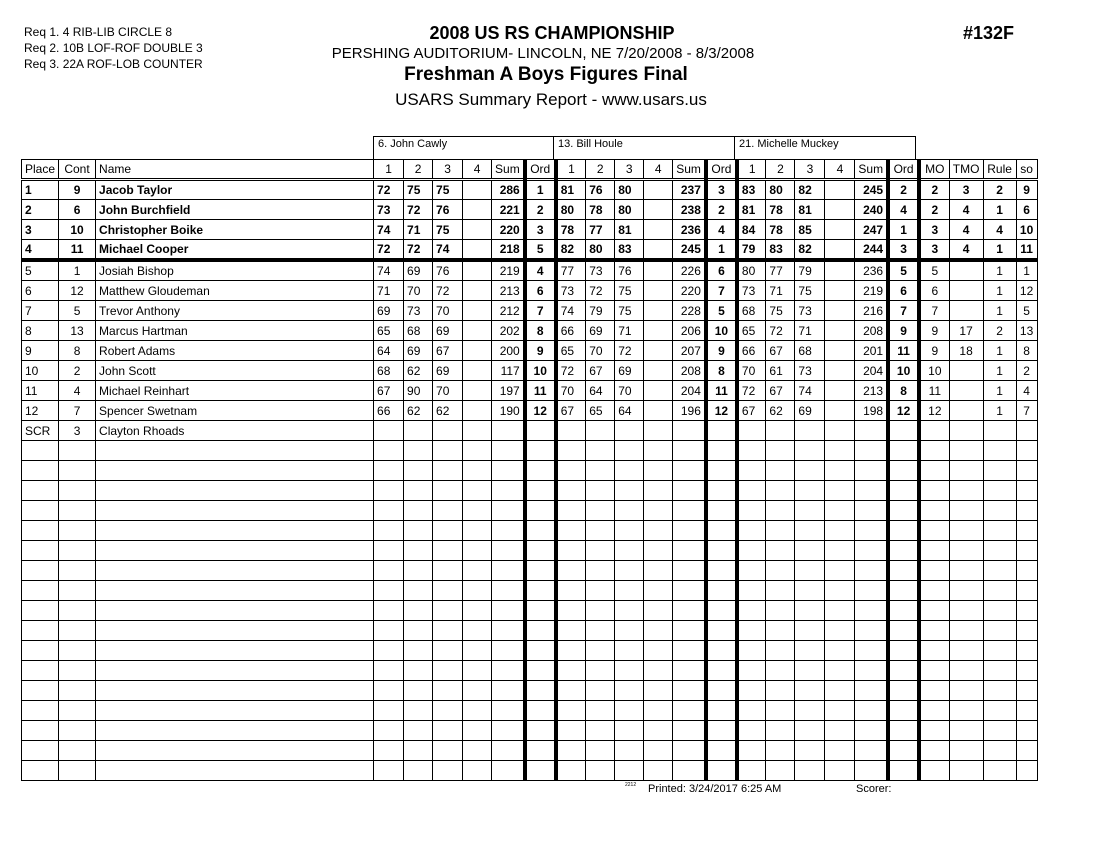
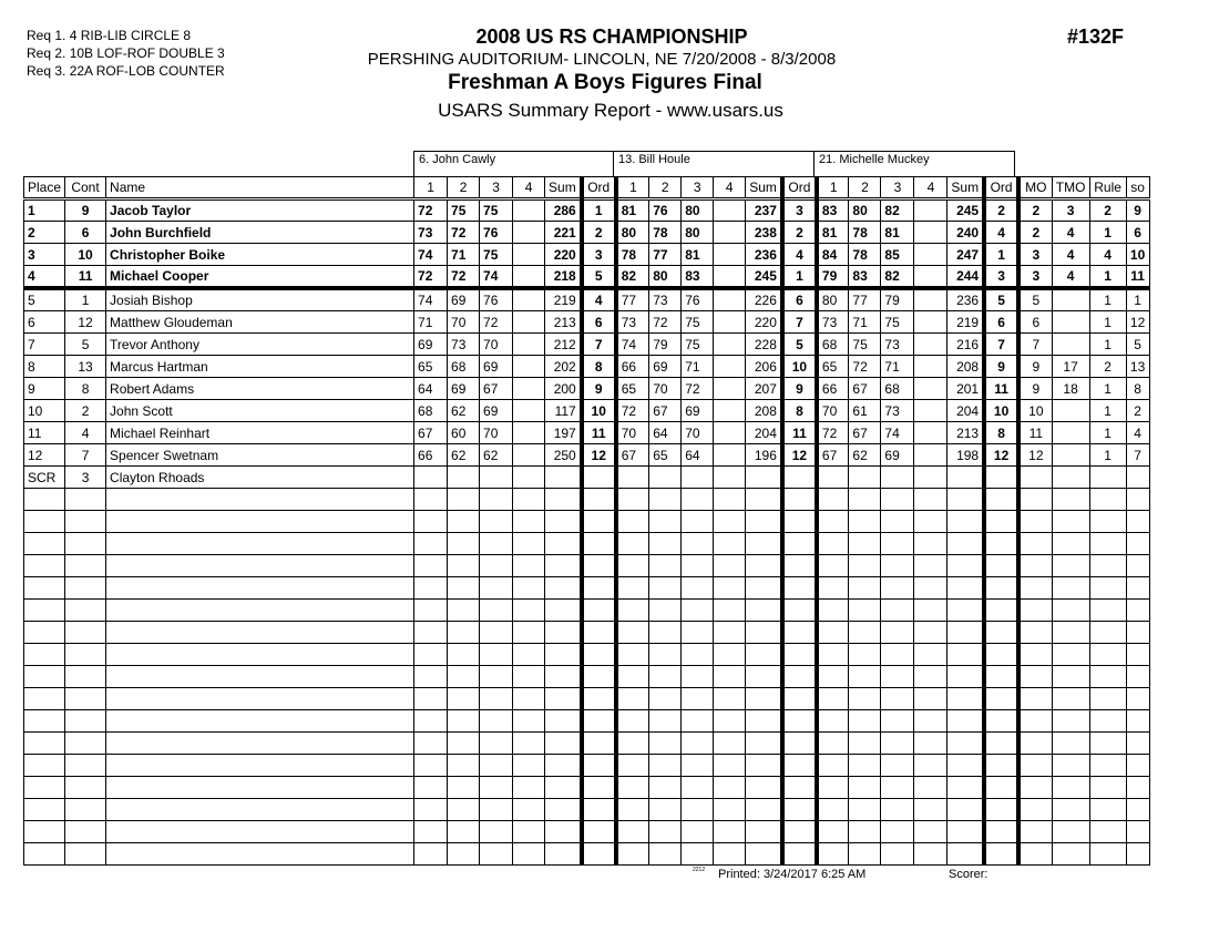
  Req 1. 4 RIB-LIB CIRCLE 8
  Req 2. 10B LOF-ROF DOUBLE 3
  Req 3. 22A ROF-LOB COUNTER
  2008 US RS CHAMPIONSHIP
  PERSHING AUDITORIUM- LINCOLN, NE 7/20/2008 - 8/3/2008
  Freshman A Boys Figures Final
  USARS Summary Report - www.usars.us
  #132F
  6. John Cawly
  13. Bill Houle
  21. Michelle Muckey
  Place	Cont	Name	1	2	3	4	Sum	Ord	1	2	3	4	Sum	Ord	1	2	3	4	Sum	Ord	MO	TMO	Rule	so
  1	9	Jacob Taylor	72	75	75		286	1	81	76	80		237	3	83	80	82		245	2	2	3	2	9
  2	6	John Burchfield	73	72	76		221	2	80	78	80		238	2	81	78	81		240	4	2	4	1	6
  3	10	Christopher Boike	74	71	75		220	3	78	77	81		236	4	84	78	85		247	1	3	4	4	10
  4	11	Michael Cooper	72	72	74		218	5	82	80	83		245	1	79	83	82		244	3	3	4	1	11
  5	1	Josiah Bishop	74	69	76		219	4	77	73	76		226	6	80	77	79		236	5	5		1	1
  6	12	Matthew Gloudeman	71	70	72		213	6	73	72	75		220	7	73	71	75		219	6	6		1	12
  7	5	Trevor Anthony	69	73	70		212	7	74	79	75		228	5	68	75	73		216	7	7		1	5
  8	13	Marcus Hartman	65	68	69		202	8	66	69	71		206	10	65	72	71		208	9	9	17	2	13
  9	8	Robert Adams	64	69	67		200	9	65	70	72		207	9	66	67	68		201	11	9	18	1	8
  10	2	John Scott	68	62	69		117	10	72	67	69		208	8	70	61	73		204	10	10		1	2
- 11	4	Michael Reinhart	67	90	70		197	11	70	64	70		204	11	72	67	74		213	8	11		1	4
+ 11	4	Michael Reinhart	67	60	70		197	11	70	64	70		204	11	72	67	74		213	8	11		1	4
- 12	7	Spencer Swetnam	66	62	62		190	12	67	65	64		196	12	67	62	69		198	12	12		1	7
+ 12	7	Spencer Swetnam	66	62	62		250	12	67	65	64		196	12	67	62	69		198	12	12		1	7
  SCR	3	Clayton Rhoads
  Printed: 3/24/2017 6:25 AM
  Scorer:
